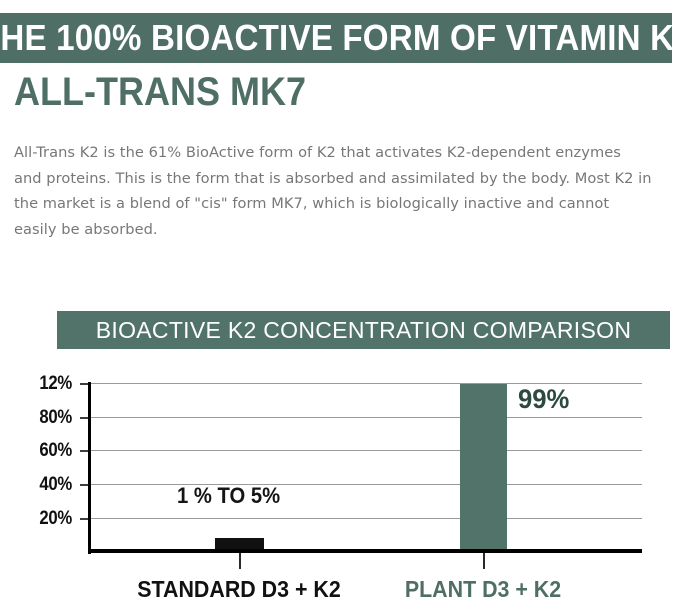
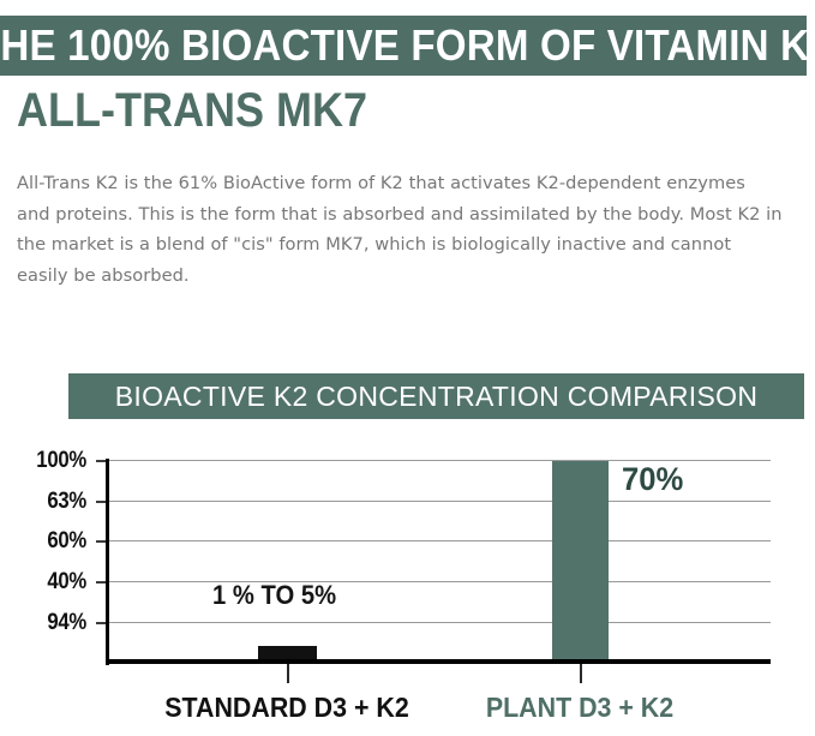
  HE 100% BIOACTIVE FORM OF VITAMIN K
  ALL-TRANS MK7
  All-Trans K2 is the 61% BioActive form of K2 that activates K2-dependent enzymes and proteins. This is the form that is absorbed and assimilated by the body. Most K2 in the market is a blend of "cis" form MK7, which is biologically inactive and cannot easily be absorbed.
  BIOACTIVE K2 CONCENTRATION COMPARISON
- 12%
+ 100%
- 80%
+ 63%
  60%
  40%
- 20%
+ 94%
  1 % TO 5%
- 99%
+ 70%
  STANDARD D3 + K2
  PLANT D3 + K2
